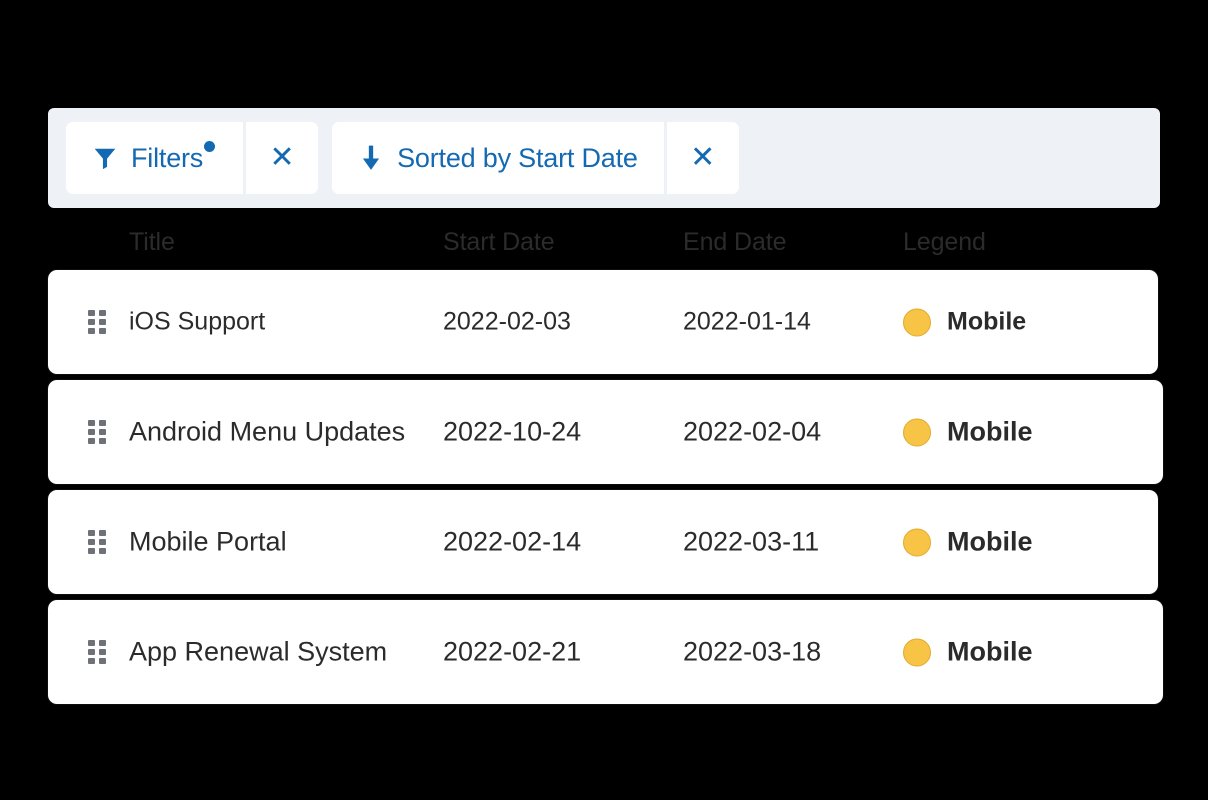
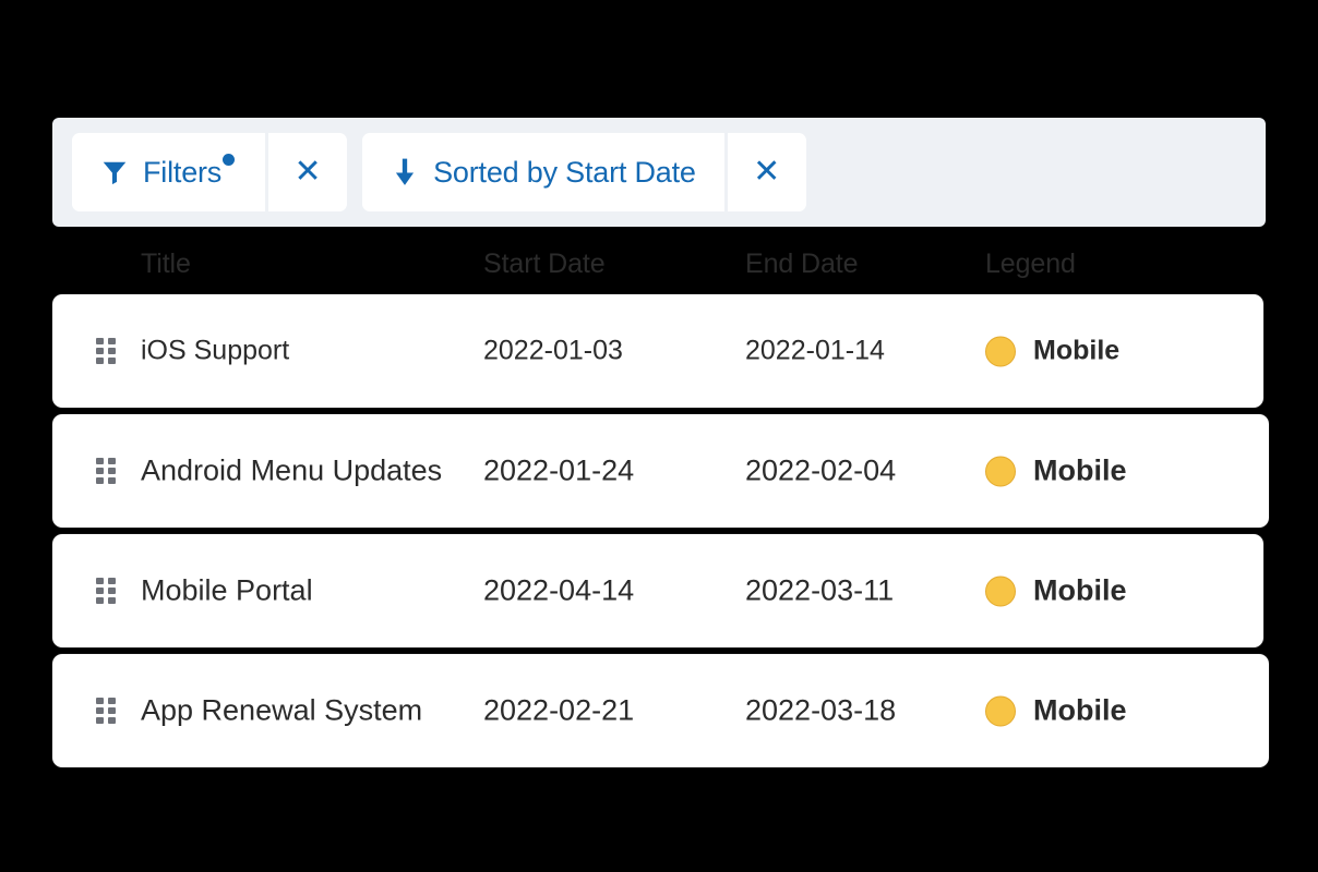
  Filters
  ✕
  Sorted by Start Date
  ✕
  Title
  Start Date
  End Date
  Legend
  iOS Support
- 2022-02-03
+ 2022-01-03
  2022-01-14
  Mobile
  Android Menu Updates
- 2022-10-24
+ 2022-01-24
  2022-02-04
  Mobile
  Mobile Portal
- 2022-02-14
+ 2022-04-14
  2022-03-11
  Mobile
  App Renewal System
  2022-02-21
  2022-03-18
  Mobile
